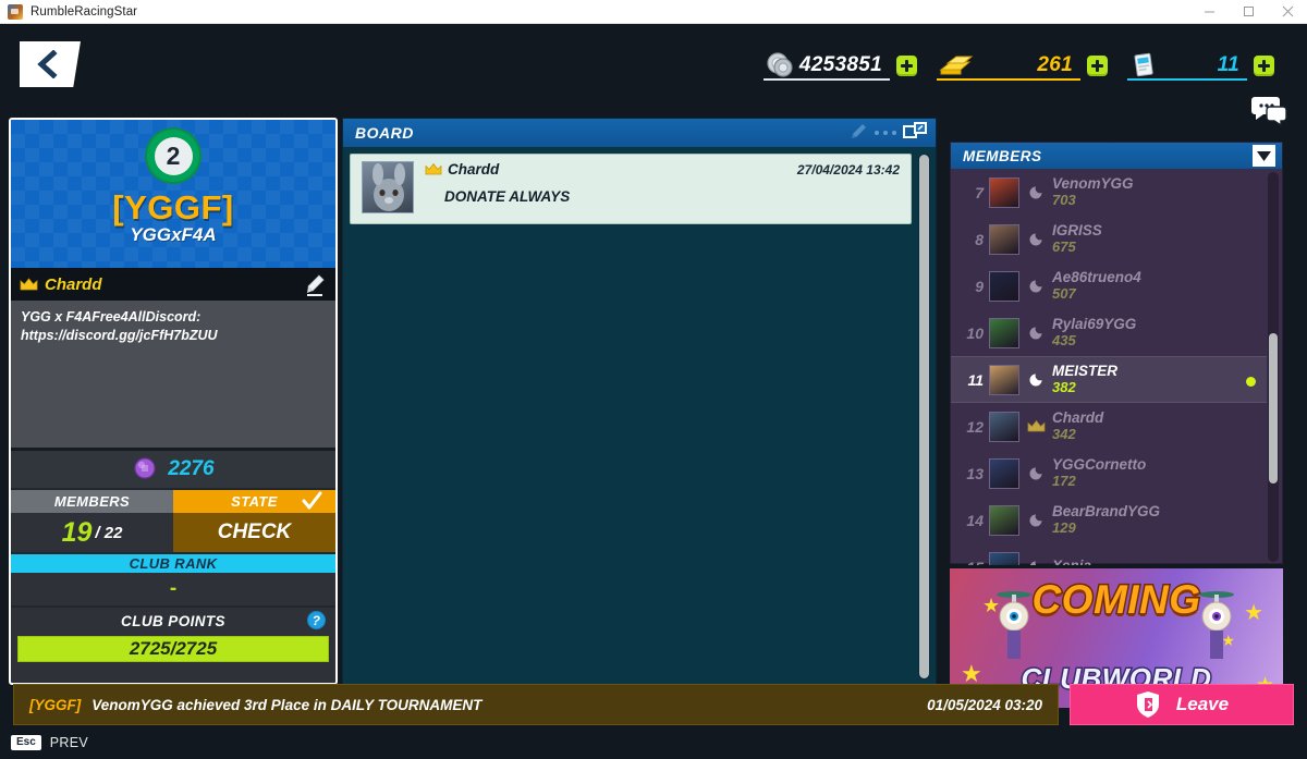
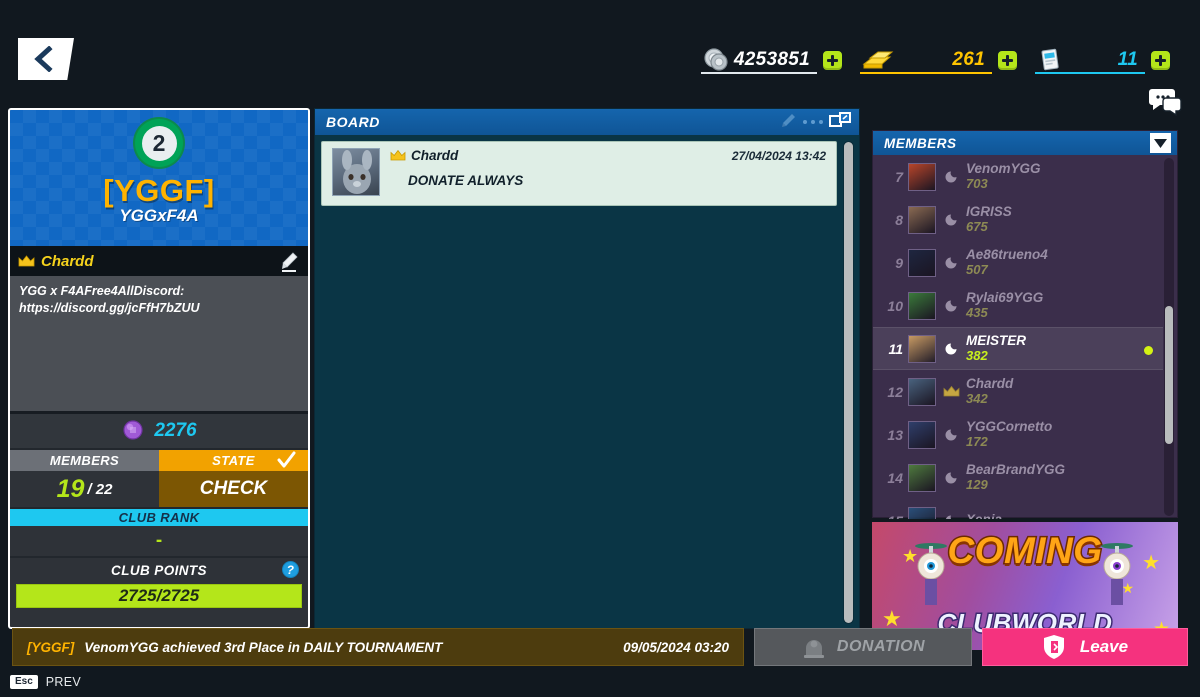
- RumbleRacingStar
  4253851
  261
  11
  2
  [YGGF]
  YGGxF4A
  Chardd
  YGG x F4AFree4AllDiscord:
  https://discord.gg/jcFfH7bZUU
  2276
  MEMBERS
  19
  / 22
  STATE
  CHECK
  CLUB RANK
  -
  CLUB POINTS
  ?
  2725/2725
  BOARD
  Chardd
  27/04/2024 13:42
  DONATE ALWAYS
  MEMBERS
  7
  VenomYGG
  703
  8
  IGRISS
  675
  9
  Ae86trueno4
  507
  10
  Rylai69YGG
  435
  11
  MEISTER
  382
  12
  Chardd
  342
  13
  YGGCornetto
  172
  14
  BearBrandYGG
  129
  ★
  ★
  ★
  ★
  COMING
  CLUBWORLD
  [YGGF]
  VenomYGG achieved 3rd Place in DAILY TOURNAMENT
- 01/05/2024 03:20
+ 09/05/2024 03:20
+ DONATION
  Leave
  Esc
  PREV
